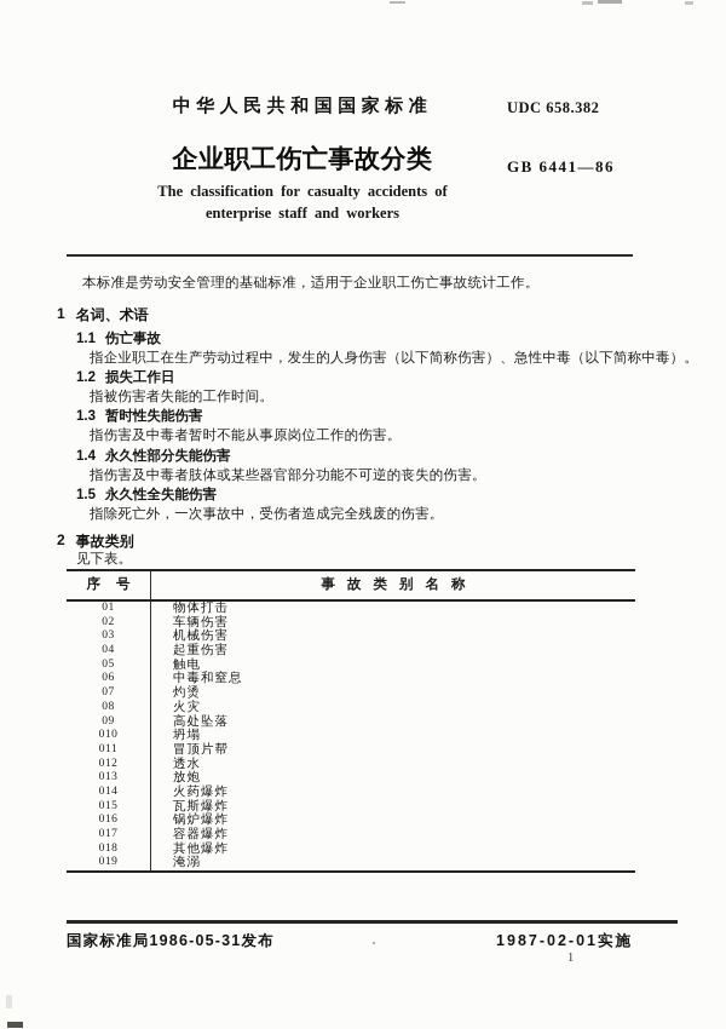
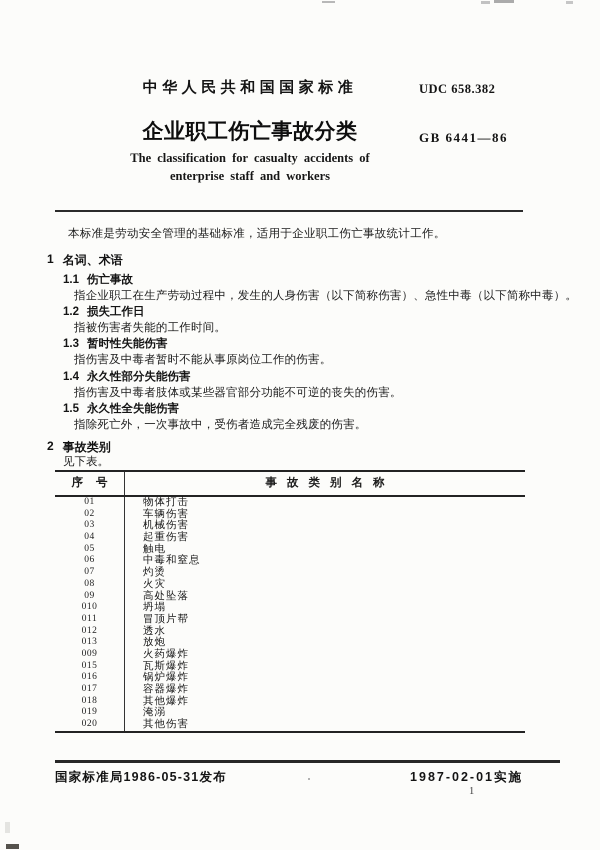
  中华人民共和国国家标准
  UDC 658.382
  企业职工伤亡事故分类
  GB 6441—86
  The classification for casualty accidents of
  enterprise staff and workers
  本标准是劳动安全管理的基础标准，适用于企业职工伤亡事故统计工作。
  1
  名词、术语
  1.1
  伤亡事故
  指企业职工在生产劳动过程中，发生的人身伤害（以下简称伤害）、急性中毒（以下简称中毒）。
  1.2
  损失工作日
  指被伤害者失能的工作时间。
  1.3
  暂时性失能伤害
  指伤害及中毒者暂时不能从事原岗位工作的伤害。
  1.4
  永久性部分失能伤害
  指伤害及中毒者肢体或某些器官部分功能不可逆的丧失的伤害。
  1.5
  永久性全失能伤害
  指除死亡外，一次事故中，受伤者造成完全残废的伤害。
  2
  事故类别
  见下表。
  序号
  事故类别名称
  01
  物体打击
  02
  车辆伤害
  03
  机械伤害
  04
  起重伤害
  05
  触电
  06
  中毒和窒息
  07
  灼烫
  08
  火灾
  09
  高处坠落
  010
  坍塌
  011
  冒顶片帮
  012
  透水
  013
  放炮
- 014
+ 009
  火药爆炸
  015
  瓦斯爆炸
  016
  锅炉爆炸
  017
  容器爆炸
  018
  其他爆炸
  019
  淹溺
+ 020
+ 其他伤害
  国家标准局1986-05-31发布
  1987-02-01实施
  1
